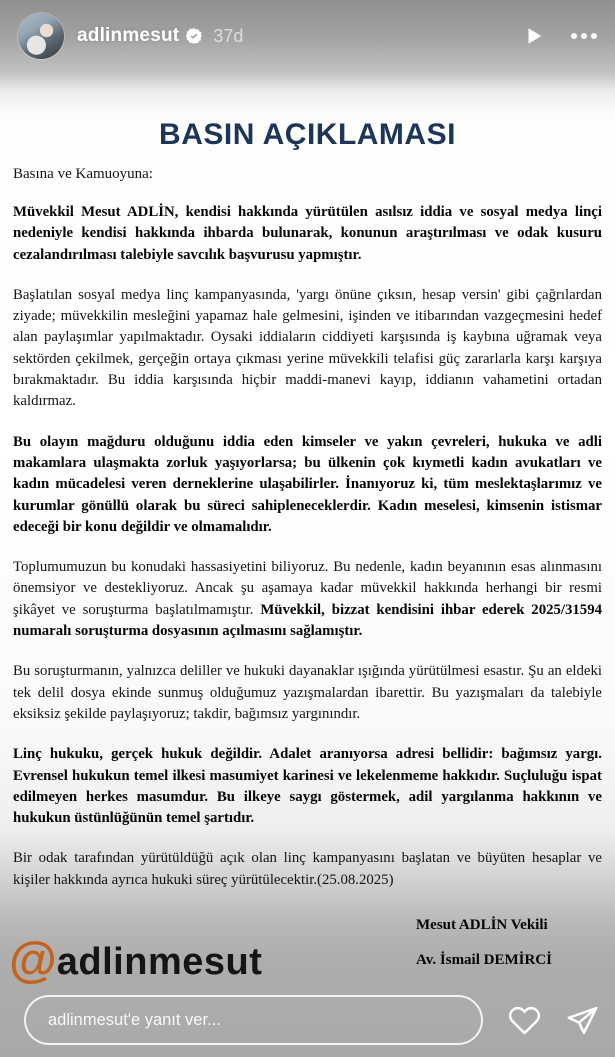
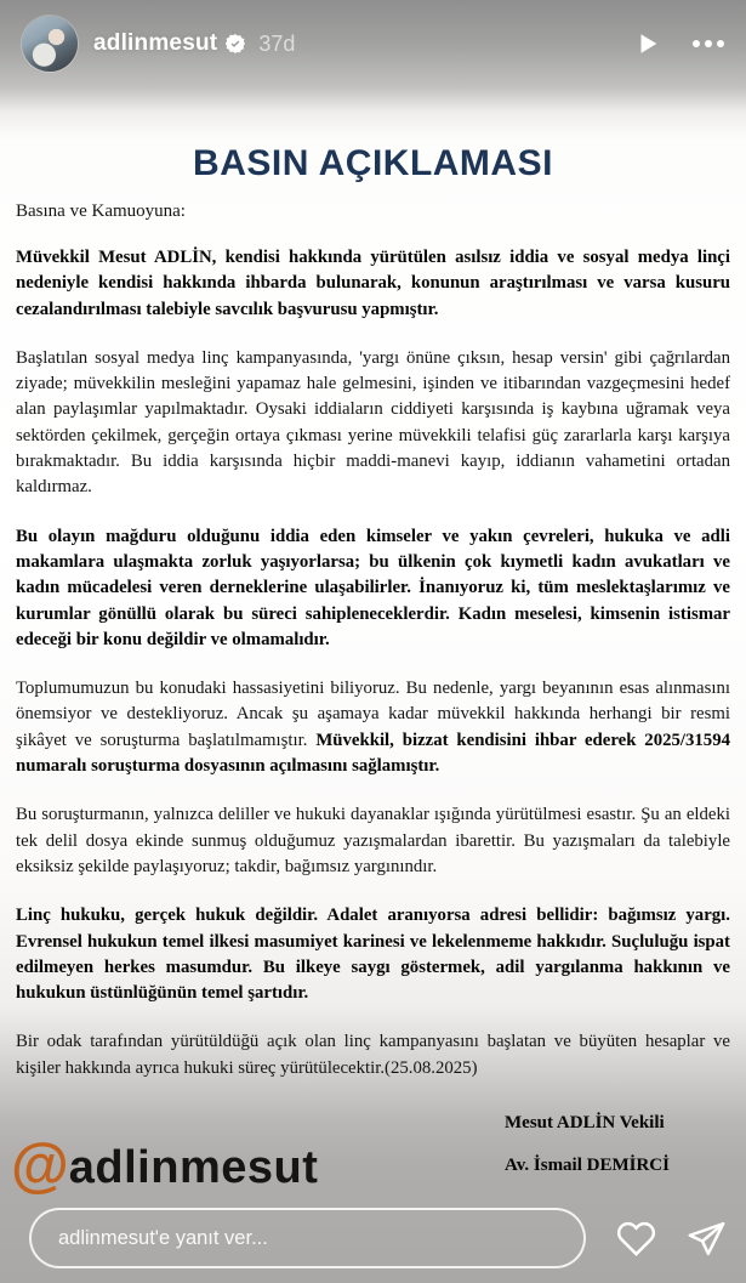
  adlinmesut
  37d
  BASIN AÇIKLAMASI
  Basına ve Kamuoyuna:
- Müvekkil Mesut ADLİN, kendisi hakkında yürütülen asılsız iddia ve sosyal medya linçi nedeniyle kendisi hakkında ihbarda bulunarak, konunun araştırılması ve odak kusuru cezalandırılması talebiyle savcılık başvurusu yapmıştır.
+ Müvekkil Mesut ADLİN, kendisi hakkında yürütülen asılsız iddia ve sosyal medya linçi nedeniyle kendisi hakkında ihbarda bulunarak, konunun araştırılması ve varsa kusuru cezalandırılması talebiyle savcılık başvurusu yapmıştır.
  Başlatılan sosyal medya linç kampanyasında, 'yargı önüne çıksın, hesap versin' gibi çağrılardan ziyade; müvekkilin mesleğini yapamaz hale gelmesini, işinden ve itibarından vazgeçmesini hedef alan paylaşımlar yapılmaktadır. Oysaki iddiaların ciddiyeti karşısında iş kaybına uğramak veya sektörden çekilmek, gerçeğin ortaya çıkması yerine müvekkili telafisi güç zararlarla karşı karşıya bırakmaktadır. Bu iddia karşısında hiçbir maddi-manevi kayıp, iddianın vahametini ortadan kaldırmaz.
  Bu olayın mağduru olduğunu iddia eden kimseler ve yakın çevreleri, hukuka ve adli makamlara ulaşmakta zorluk yaşıyorlarsa; bu ülkenin çok kıymetli kadın avukatları ve kadın mücadelesi veren derneklerine ulaşabilirler. İnanıyoruz ki, tüm meslektaşlarımız ve kurumlar gönüllü olarak bu süreci sahipleneceklerdir. Kadın meselesi, kimsenin istismar edeceği bir konu değildir ve olmamalıdır.
- Toplumumuzun bu konudaki hassasiyetini biliyoruz. Bu nedenle, kadın beyanının esas alınmasını önemsiyor ve destekliyoruz. Ancak şu aşamaya kadar müvekkil hakkında herhangi bir resmi şikâyet ve soruşturma başlatılmamıştır. Müvekkil, bizzat kendisini ihbar ederek 2025/31594 numaralı soruşturma dosyasının açılmasını sağlamıştır.
+ Toplumumuzun bu konudaki hassasiyetini biliyoruz. Bu nedenle, yargı beyanının esas alınmasını önemsiyor ve destekliyoruz. Ancak şu aşamaya kadar müvekkil hakkında herhangi bir resmi şikâyet ve soruşturma başlatılmamıştır. Müvekkil, bizzat kendisini ihbar ederek 2025/31594 numaralı soruşturma dosyasının açılmasını sağlamıştır.
  Bu soruşturmanın, yalnızca deliller ve hukuki dayanaklar ışığında yürütülmesi esastır. Şu an eldeki tek delil dosya ekinde sunmuş olduğumuz yazışmalardan ibarettir. Bu yazışmaları da talebiyle eksiksiz şekilde paylaşıyoruz; takdir, bağımsız yargınındır.
  Linç hukuku, gerçek hukuk değildir. Adalet aranıyorsa adresi bellidir: bağımsız yargı. Evrensel hukukun temel ilkesi masumiyet karinesi ve lekelenmeme hakkıdır. Suçluluğu ispat edilmeyen herkes masumdur. Bu ilkeye saygı göstermek, adil yargılanma hakkının ve hukukun üstünlüğünün temel şartıdır.
  Bir odak tarafından yürütüldüğü açık olan linç kampanyasını başlatan ve büyüten hesaplar ve kişiler hakkında ayrıca hukuki süreç yürütülecektir.(25.08.2025)
  Mesut ADLİN Vekili
  Av. İsmail DEMİRCİ
  @
  adlinmesut
  adlinmesut'e yanıt ver...
